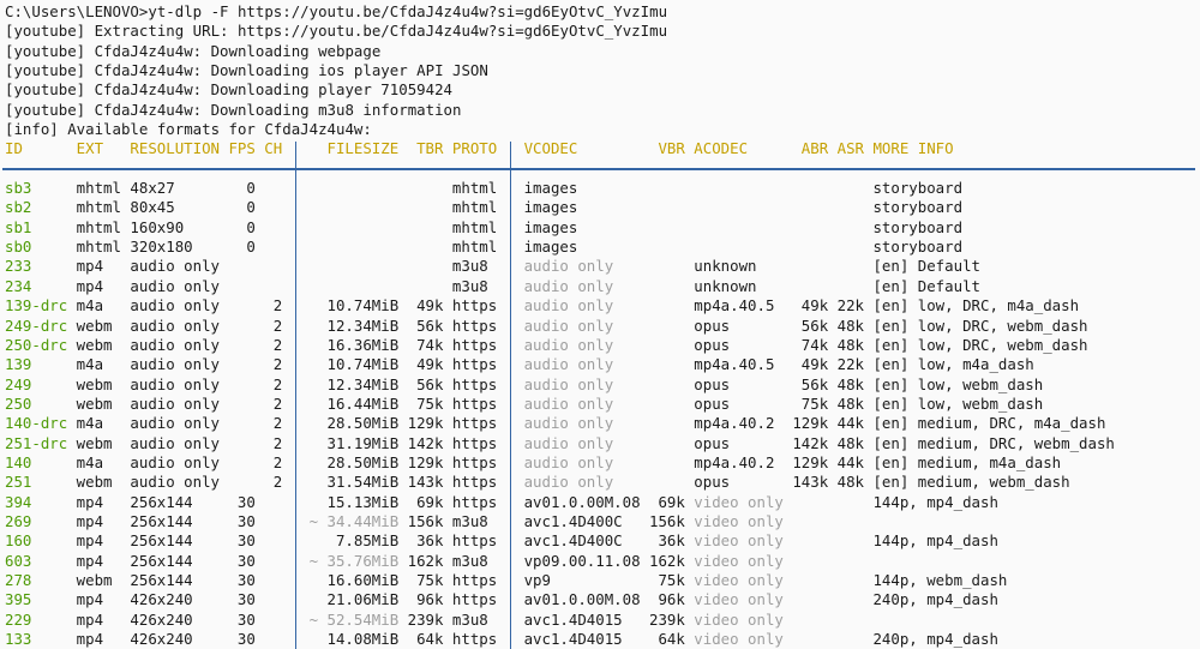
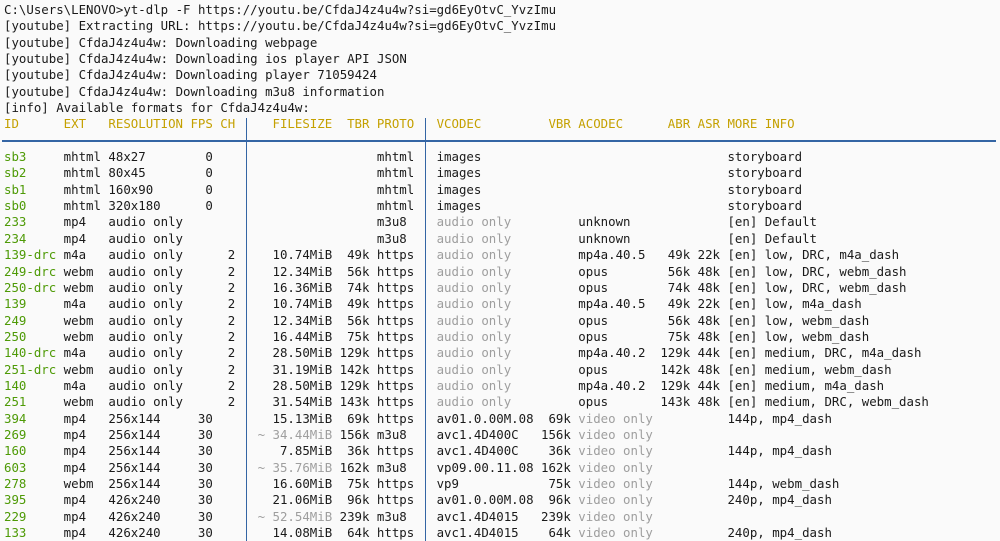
  C:\Users\LENOVO>yt-dlp -F https://youtu.be/CfdaJ4z4u4w?si=gd6EyOtvC_YvzImu
  [youtube] Extracting URL: https://youtu.be/CfdaJ4z4u4w?si=gd6EyOtvC_YvzImu
  [youtube] CfdaJ4z4u4w: Downloading webpage
  [youtube] CfdaJ4z4u4w: Downloading ios player API JSON
  [youtube] CfdaJ4z4u4w: Downloading player 71059424
  [youtube] CfdaJ4z4u4w: Downloading m3u8 information
  [info] Available formats for CfdaJ4z4u4w:
  ID
  EXT
  RESOLUTION
  FPS
  CH
  FILESIZE
  TBR
  PROTO
  VCODEC
  VBR
  ACODEC
  ABR
  ASR
  MORE INFO
  sb3
  mhtml
  48x27
  0
  mhtml
  images
  storyboard
  sb2
  mhtml
  80x45
  0
  mhtml
  images
  storyboard
  sb1
  mhtml
  160x90
  0
  mhtml
  images
  storyboard
  sb0
  mhtml
  320x180
  0
  mhtml
  images
  storyboard
  233
  mp4
  audio only
  m3u8
  audio only
  unknown
  [en] Default
  234
  mp4
  audio only
  m3u8
  audio only
  unknown
  [en] Default
  139-drc
  m4a
  audio only
  2
  10.74MiB
  49k
  https
  audio only
  mp4a.40.5
  49k
  22k
  [en] low, DRC, m4a_dash
  249-drc
  webm
  audio only
  2
  12.34MiB
  56k
  https
  audio only
  opus
  56k
  48k
  [en] low, DRC, webm_dash
  250-drc
  webm
  audio only
  2
  16.36MiB
  74k
  https
  audio only
  opus
  74k
  48k
  [en] low, DRC, webm_dash
  139
  m4a
  audio only
  2
  10.74MiB
  49k
  https
  audio only
  mp4a.40.5
  49k
  22k
  [en] low, m4a_dash
  249
  webm
  audio only
  2
  12.34MiB
  56k
  https
  audio only
  opus
  56k
  48k
  [en] low, webm_dash
  250
  webm
  audio only
  2
  16.44MiB
  75k
  https
  audio only
  opus
  75k
  48k
  [en] low, webm_dash
  140-drc
  m4a
  audio only
  2
  28.50MiB
  129k
  https
  audio only
  mp4a.40.2
  129k
  44k
  [en] medium, DRC, m4a_dash
  251-drc
  webm
  audio only
  2
  31.19MiB
  142k
  https
  audio only
  opus
  142k
  48k
- [en] medium, DRC, webm_dash
+ [en] medium, webm_dash
  140
  m4a
  audio only
  2
  28.50MiB
  129k
  https
  audio only
  mp4a.40.2
  129k
  44k
  [en] medium, m4a_dash
  251
  webm
  audio only
  2
  31.54MiB
  143k
  https
  audio only
  opus
  143k
  48k
- [en] medium, webm_dash
+ [en] medium, DRC, webm_dash
  394
  mp4
  256x144
  30
  15.13MiB
  69k
  https
  av01.0.00M.08
  69k
  video only
  144p, mp4_dash
  269
  mp4
  256x144
  30
  ~ 34.44MiB
  156k
  m3u8
  avc1.4D400C
  156k
  video only
  160
  mp4
  256x144
  30
  7.85MiB
  36k
  https
  avc1.4D400C
  36k
  video only
  144p, mp4_dash
  603
  mp4
  256x144
  30
  ~ 35.76MiB
  162k
  m3u8
  vp09.00.11.08
  162k
  video only
  278
  webm
  256x144
  30
  16.60MiB
  75k
  https
  vp9
  75k
  video only
  144p, webm_dash
  395
  mp4
  426x240
  30
  21.06MiB
  96k
  https
  av01.0.00M.08
  96k
  video only
  240p, mp4_dash
  229
  mp4
  426x240
  30
  ~ 52.54MiB
  239k
  m3u8
  avc1.4D4015
  239k
  video only
  133
  mp4
  426x240
  30
  14.08MiB
  64k
  https
  avc1.4D4015
  64k
  video only
  240p, mp4_dash
